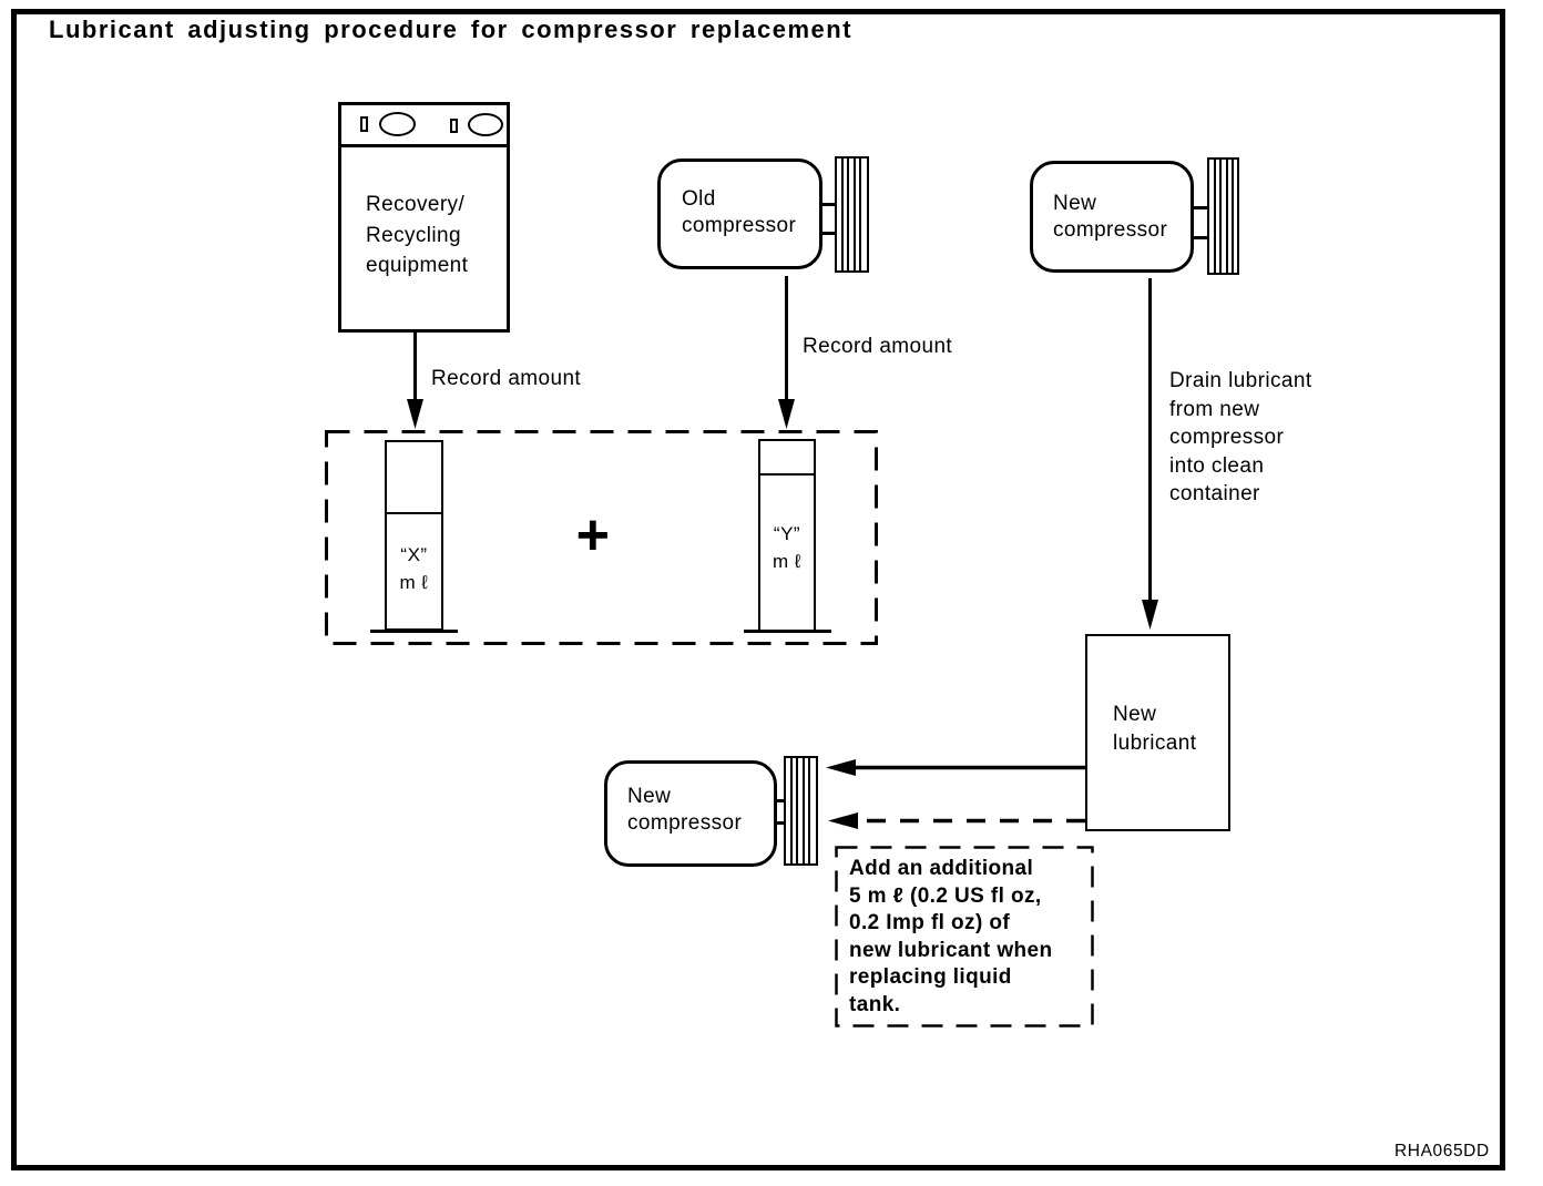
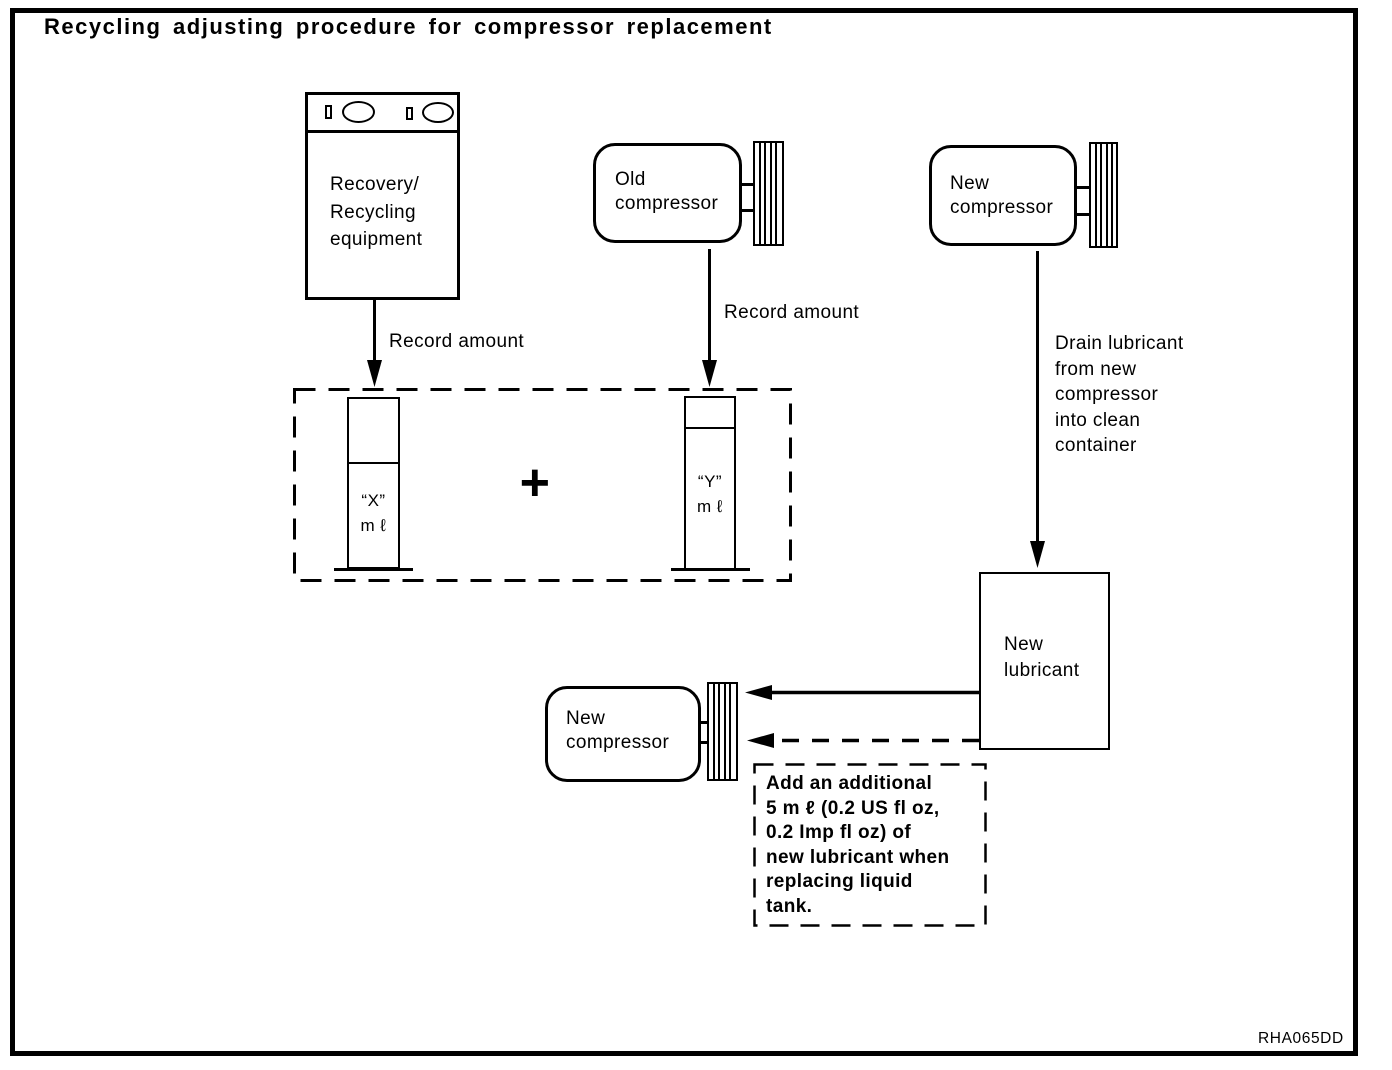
- Lubricant adjusting procedure for compressor replacement
+ Recycling adjusting procedure for compressor replacement
  Recovery/
  Recycling
  equipment
  Record amount
  Old
  compressor
  Record amount
  New
  compressor
  Drain lubricant
  from new
  compressor
  into clean
  container
  “X”
  m ℓ
  +
  “Y”
  m ℓ
  New
  lubricant
  New
  compressor
  Add an additional
  5 m ℓ (0.2 US fl oz,
  0.2 Imp fl oz) of
  new lubricant when
  replacing liquid
  tank.
  RHA065DD
